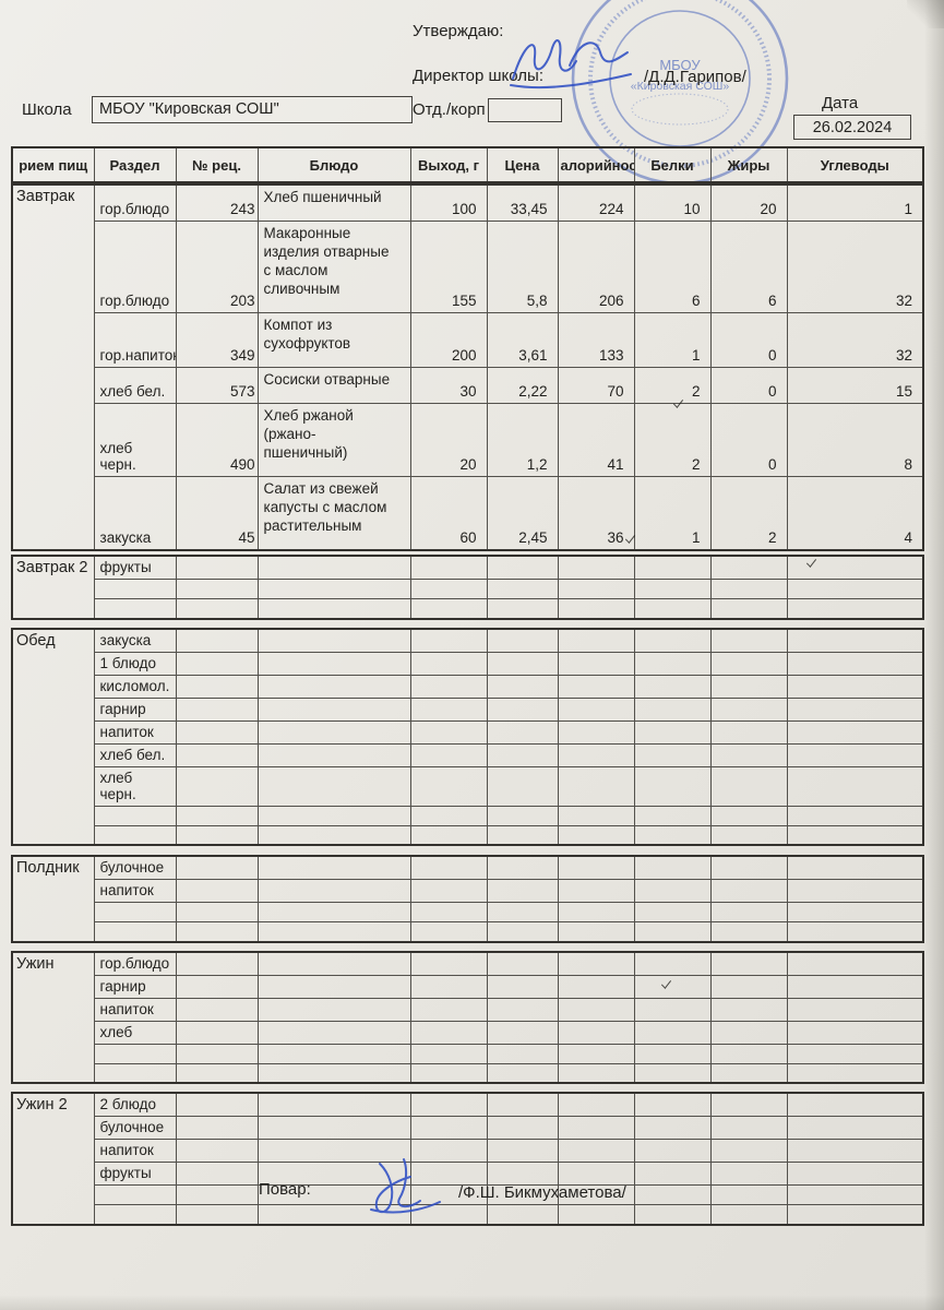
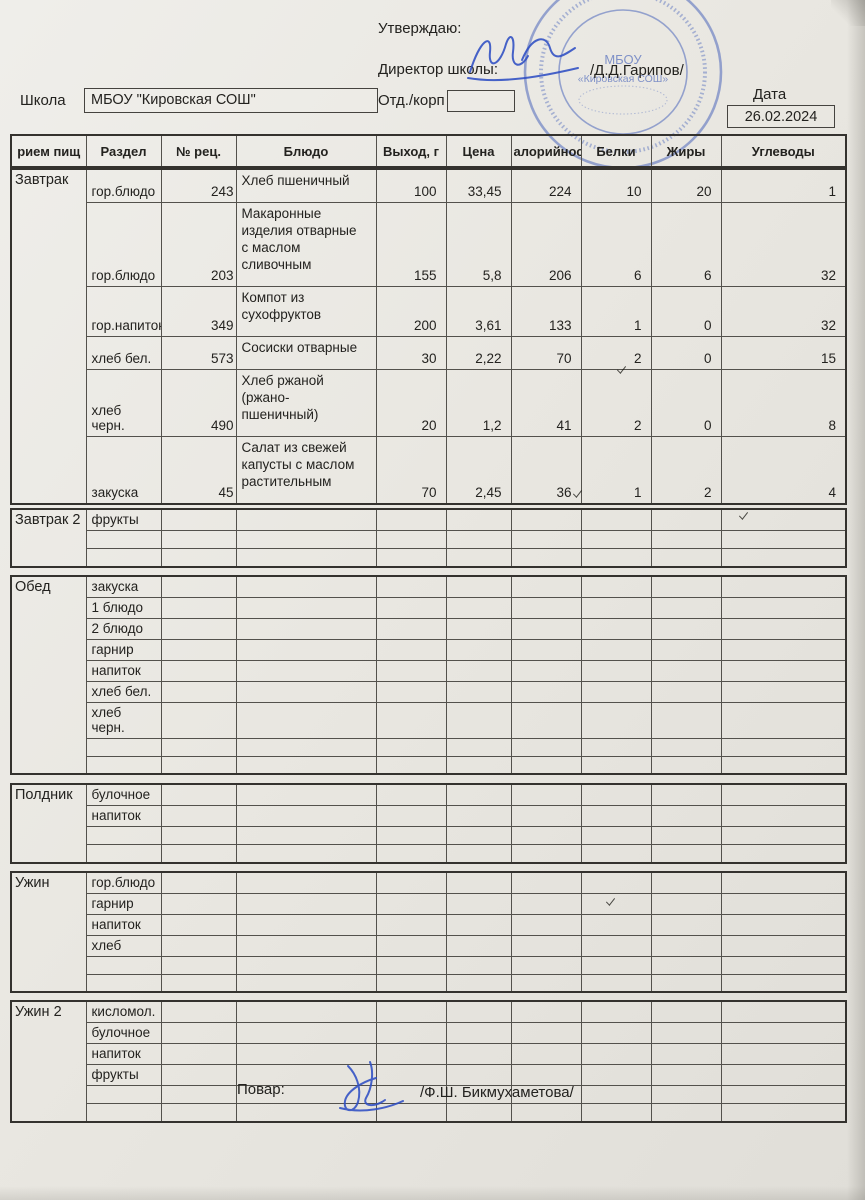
  МБОУ
  «Кировская СОШ»
  Утверждаю:
  Директор школы:
  /Д.Д.Гарипов/
  Школа
  МБОУ "Кировская СОШ"
  Отд./корп
  Дата
  26.02.2024
  рием пищ	Раздел	№ рец.	Блюдо	Выход, г	Цена	алорийнос	Белки	Жиры	Углеводы
  Завтрак	гор.блюдо	243	Хлеб пшеничный	100	33,45	224	10	20	1
  гор.блюдо	203	Макаронные изделия отварные с маслом сливочным	155	5,8	206	6	6	32
  гор.напито	349	Компот из сухофруктов	200	3,61	133	1	0	32
  хлеб бел.	573	Сосиски отварные	30	2,22	70	2	0	15
  хлеб черн.	490	Хлеб ржаной (ржано- пшеничный)	20	1,2	41	2	0	8
- закуска	45	Салат из свежей капусты с маслом растительным	60	2,45	36	1	2	4
+ закуска	45	Салат из свежей капусты с маслом растительным	70	2,45	36	1	2	4
  Завтрак 2	фрукты
  Обед	закуска
  1 блюдо
- кисломол.
+ 2 блюдо
  гарнир
  напиток
  хлеб бел.
  хлеб черн.
  Полдник	булочное
  напиток
  Ужин	гор.блюдо
  гарнир
  напиток
  хлеб
- Ужин 2	2 блюдо
+ Ужин 2	кисломол.
  булочное
  напиток
  фрукты
  Повар:
  /Ф.Ш. Бикмухаметова/
